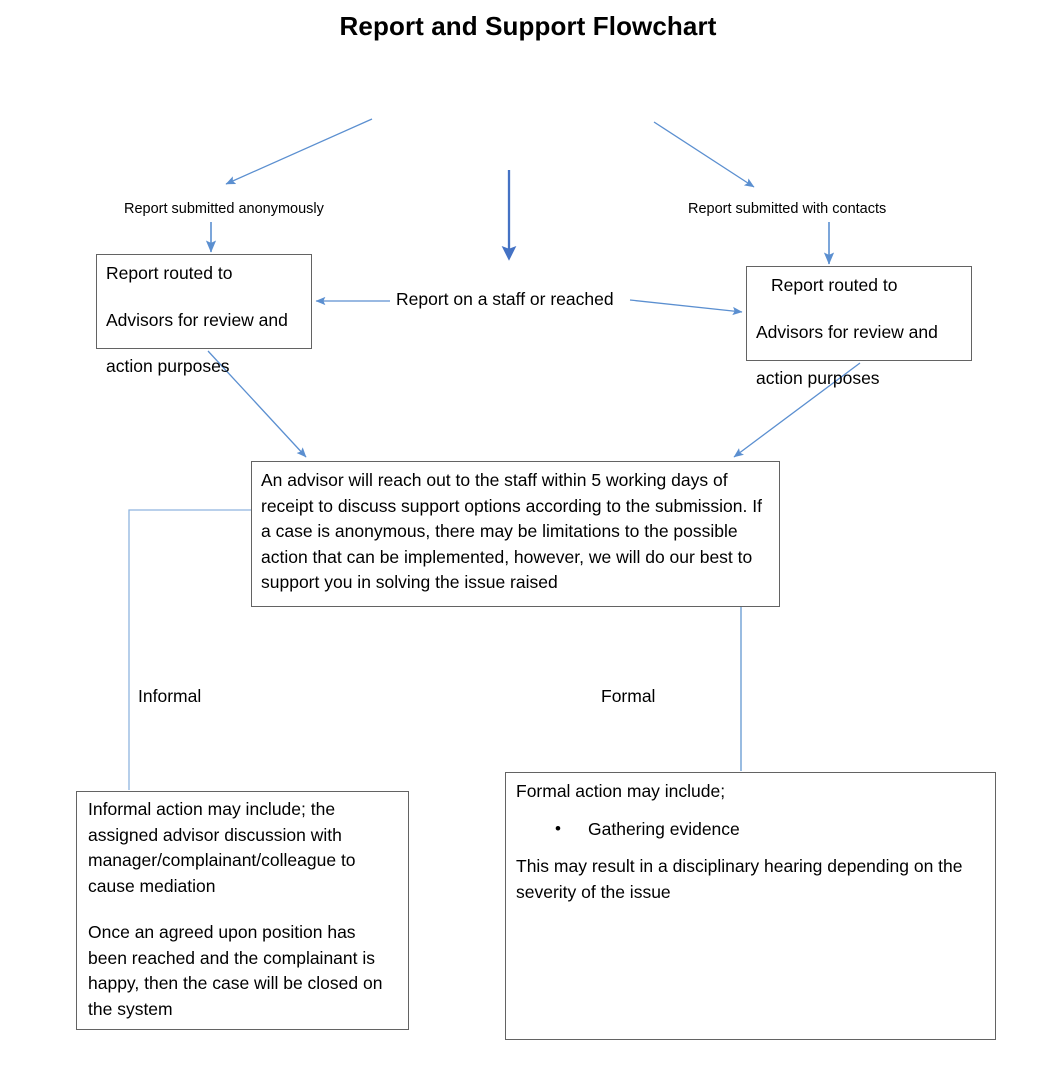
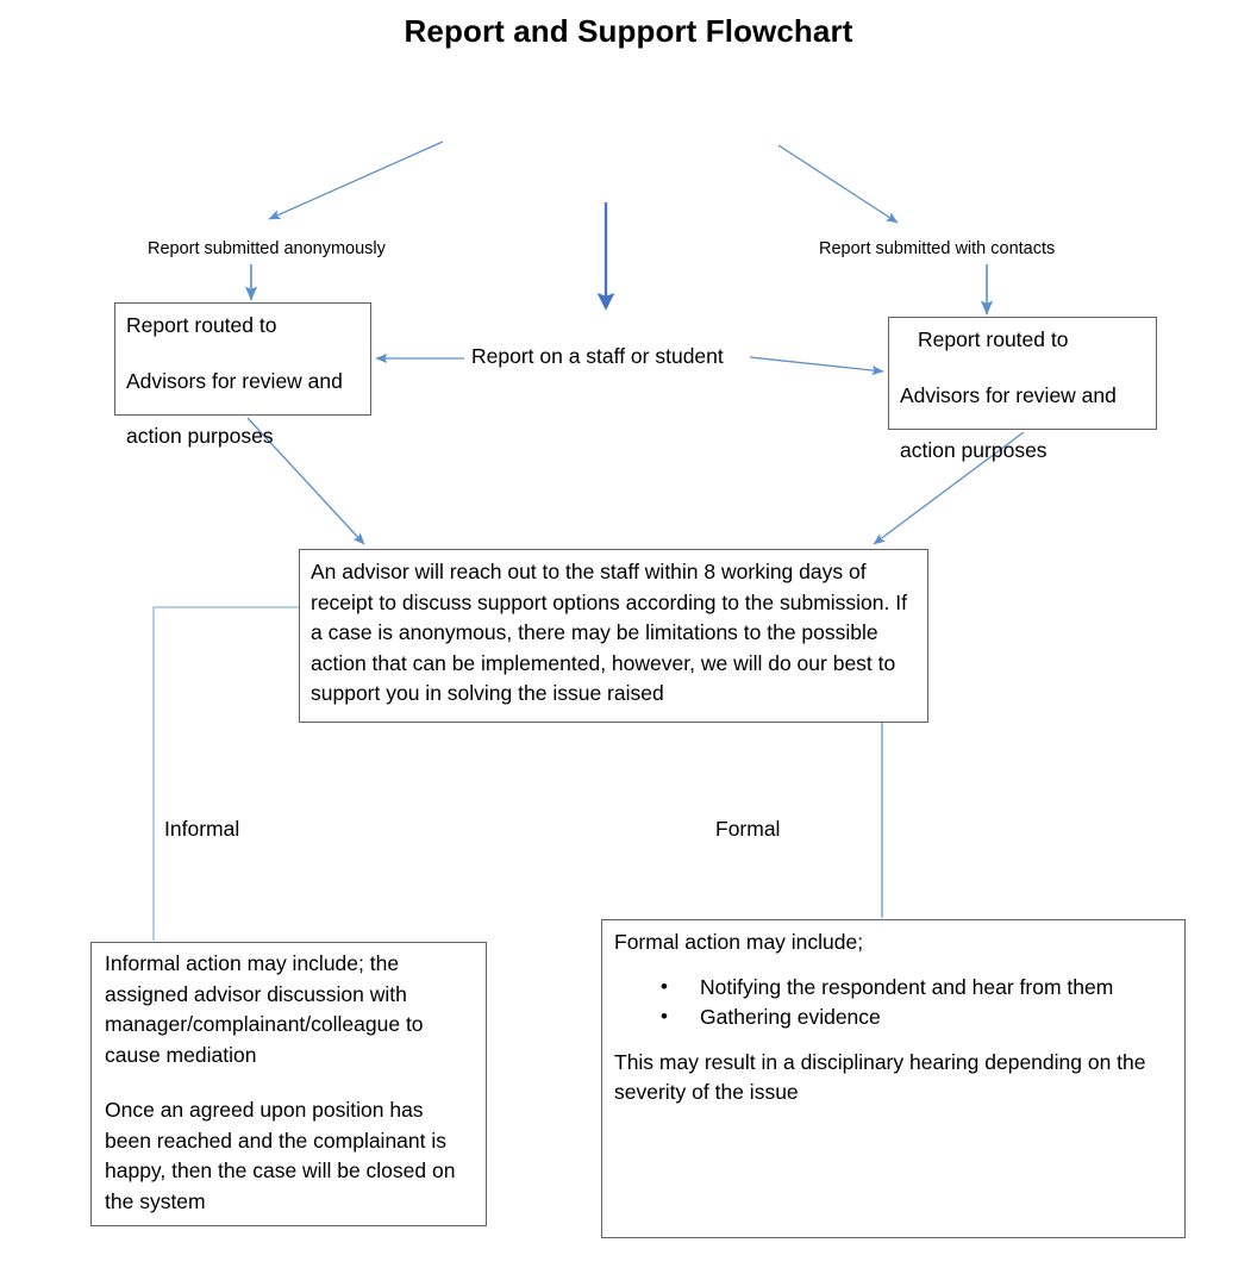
  Report and Support Flowchart
  Report routed to
  Advisors for review and
  action purposes
  Report routed to
  Advisors for review and
  action purposes
- An advisor will reach out to the staff within 5 working days of receipt to discuss support options according to the submission. If a case is anonymous, there may be limitations to the possible action that can be implemented, however, we will do our best to support you in solving the issue raised
+ An advisor will reach out to the staff within 8 working days of receipt to discuss support options according to the submission. If a case is anonymous, there may be limitations to the possible action that can be implemented, however, we will do our best to support you in solving the issue raised
  Informal action may include; the assigned advisor discussion with manager/complainant/colleague to cause mediation
  Once an agreed upon position has been reached and the complainant is happy, then the case will be closed on the system
  Formal action may include;
+ Notifying the respondent and hear from them
  Gathering evidence
  This may result in a disciplinary hearing depending on the severity of the issue
  Report submitted anonymously
  Report submitted with contacts
- Report on a staff or reached
+ Report on a staff or student
  Informal
  Formal
